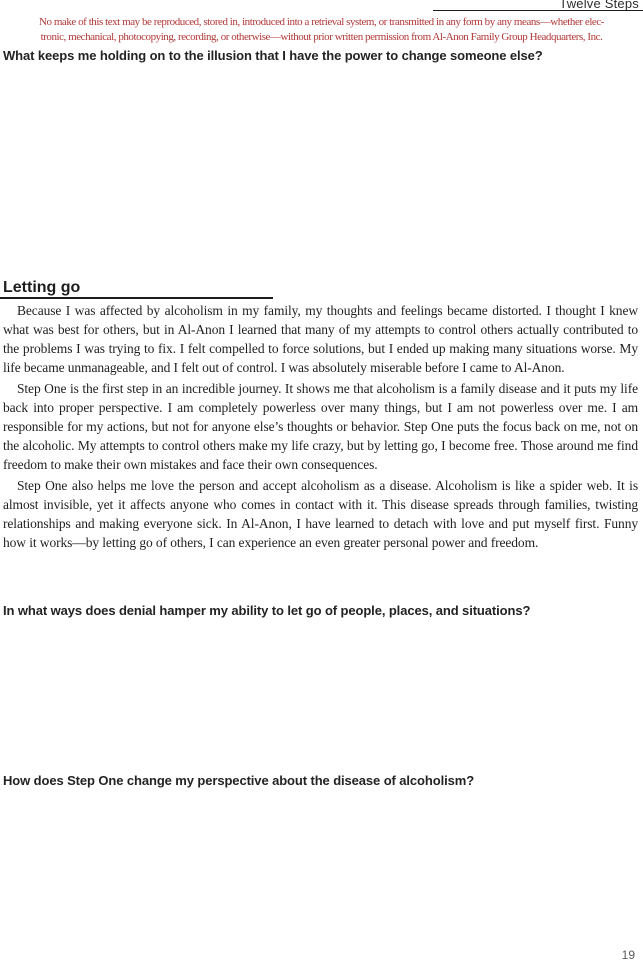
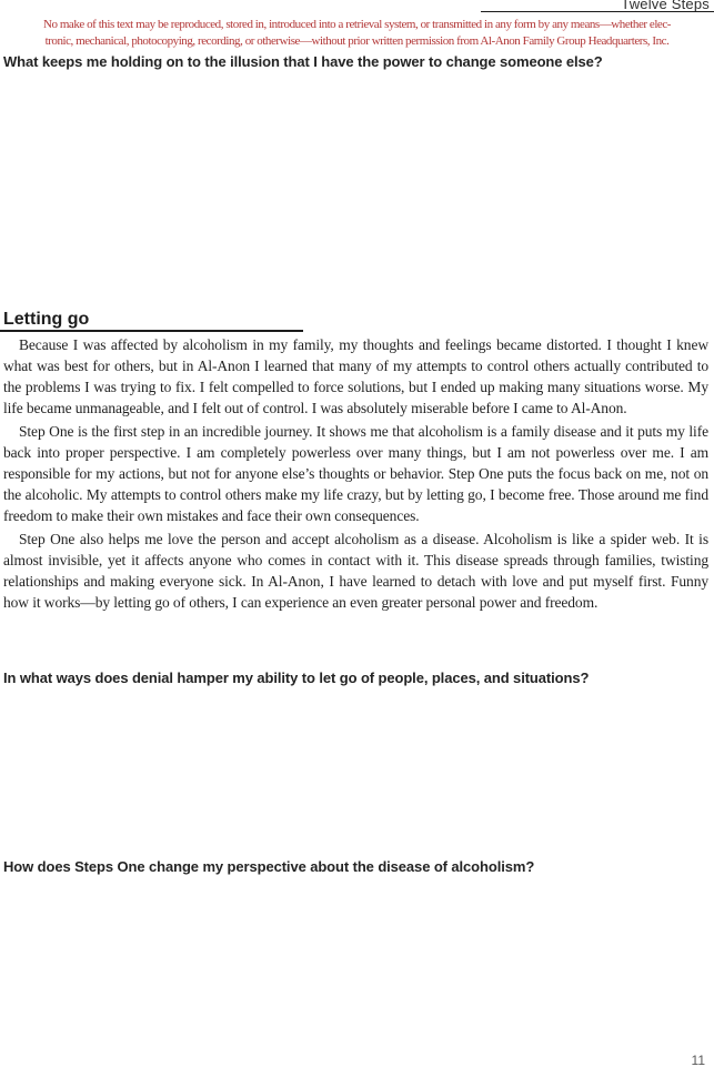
  Twelve Steps
  No make of this text may be reproduced, stored in, introduced into a retrieval system, or transmitted in any form by any means—whether elec-
  tronic, mechanical, photocopying, recording, or otherwise—without prior written permission from Al-Anon Family Group Headquarters, Inc.
  What keeps me holding on to the illusion that I have the power to change someone else?
  Letting go
  Because I was affected by alcoholism in my family, my thoughts and feelings became distorted. I thought I knew what was best for others, but in Al-Anon I learned that many of my attempts to control others actually contributed to the problems I was trying to fix. I felt compelled to force solutions, but I ended up making many situations worse. My life became unmanageable, and I felt out of control. I was absolutely miserable before I came to Al-Anon.
  Step One is the first step in an incredible journey. It shows me that alcoholism is a family disease and it puts my life back into proper perspective. I am completely powerless over many things, but I am not powerless over me. I am responsible for my actions, but not for anyone else’s thoughts or behavior. Step One puts the focus back on me, not on the alcoholic. My attempts to control others make my life crazy, but by letting go, I become free. Those around me find freedom to make their own mistakes and face their own consequences.
  Step One also helps me love the person and accept alcoholism as a disease. Alcoholism is like a spider web. It is almost invisible, yet it affects anyone who comes in contact with it. This disease spreads through families, twisting relationships and making everyone sick. In Al-Anon, I have learned to detach with love and put myself first. Funny how it works—by letting go of others, I can experience an even greater personal power and freedom.
  In what ways does denial hamper my ability to let go of people, places, and situations?
- How does Step One change my perspective about the disease of alcoholism?
+ How does Steps One change my perspective about the disease of alcoholism?
- 19
+ 11
